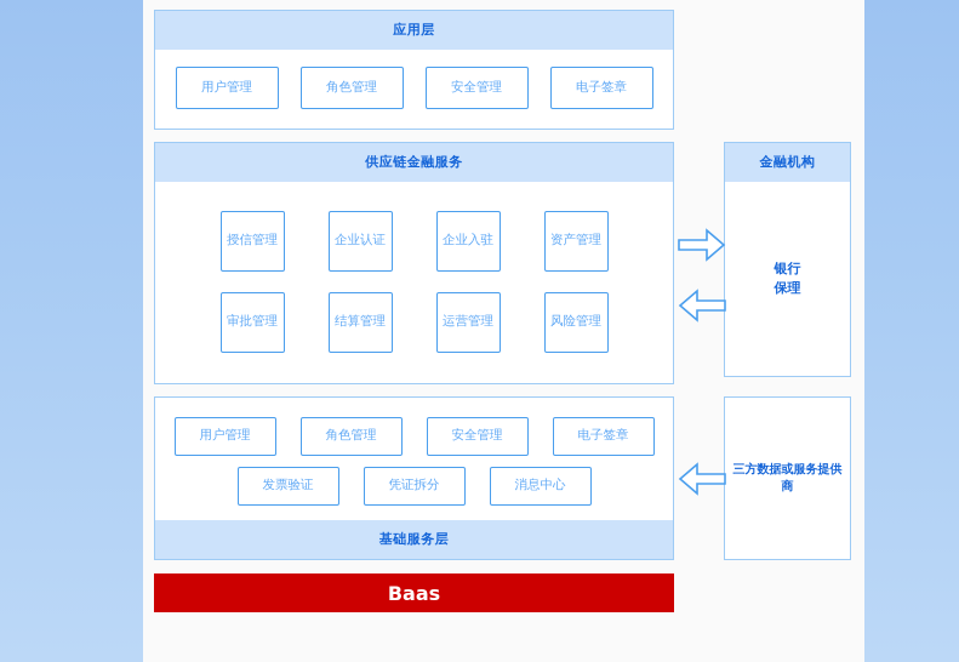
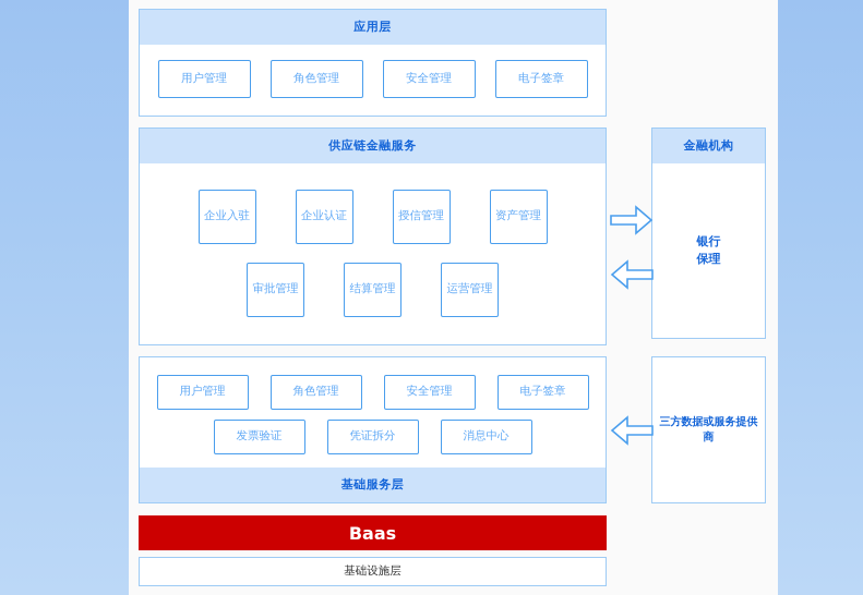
  应用层
  用户管理
  角色管理
  安全管理
  电子签章
  供应链金融服务
- 授信管理
+ 企业入驻
  企业认证
- 企业入驻
+ 授信管理
  资产管理
  审批管理
  结算管理
  运营管理
- 风险管理
  用户管理
  角色管理
  安全管理
  电子签章
  发票验证
  凭证拆分
  消息中心
  基础服务层
  Baas
+ 基础设施层
  金融机构
  银行
  保理
  三方数据或服务提供商
